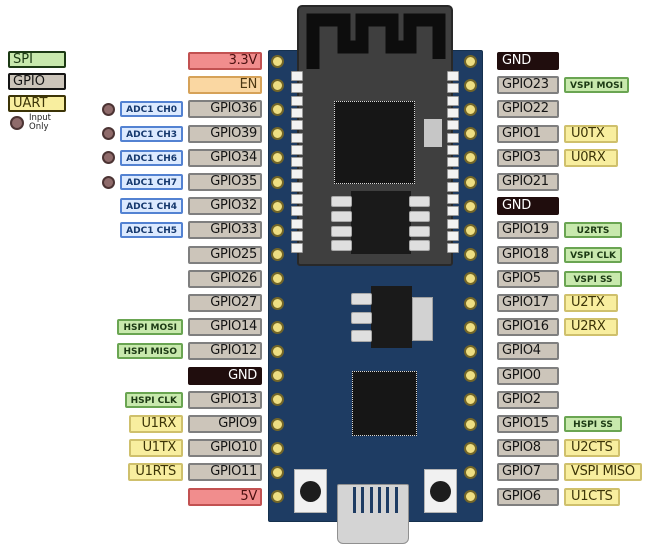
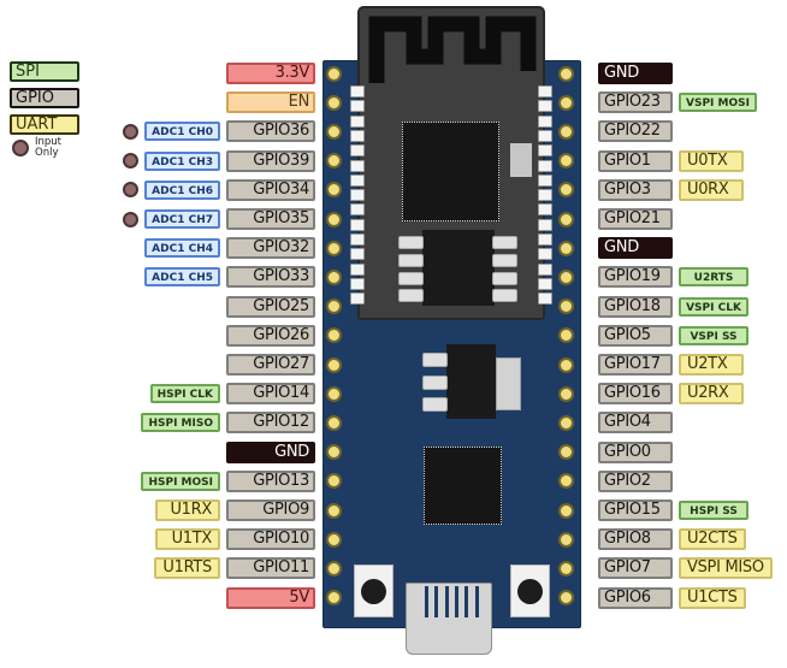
  SPI
  GPIO
  UART
  Input
  Only
  3.3V
  EN
  ADC1 CH0
  GPIO36
  ADC1 CH3
  GPIO39
  ADC1 CH6
  GPIO34
  ADC1 CH7
  GPIO35
  ADC1 CH4
  GPIO32
  ADC1 CH5
  GPIO33
  GPIO25
  GPIO26
  GPIO27
- HSPI MOSI
+ HSPI CLK
  GPIO14
  HSPI MISO
  GPIO12
  GND
- HSPI CLK
+ HSPI MOSI
  GPIO13
  U1RX
  GPIO9
  U1TX
  GPIO10
  U1RTS
  GPIO11
  5V
  GND
  GPIO23
  VSPI MOSI
  GPIO22
  GPIO1
  U0TX
  GPIO3
  U0RX
  GPIO21
  GND
  GPIO19
  U2RTS
  GPIO18
  VSPI CLK
  GPIO5
  VSPI SS
  GPIO17
  U2TX
  GPIO16
  U2RX
  GPIO4
  GPIO0
  GPIO2
  GPIO15
  HSPI SS
  GPIO8
  U2CTS
  GPIO7
  VSPI MISO
  GPIO6
  U1CTS
